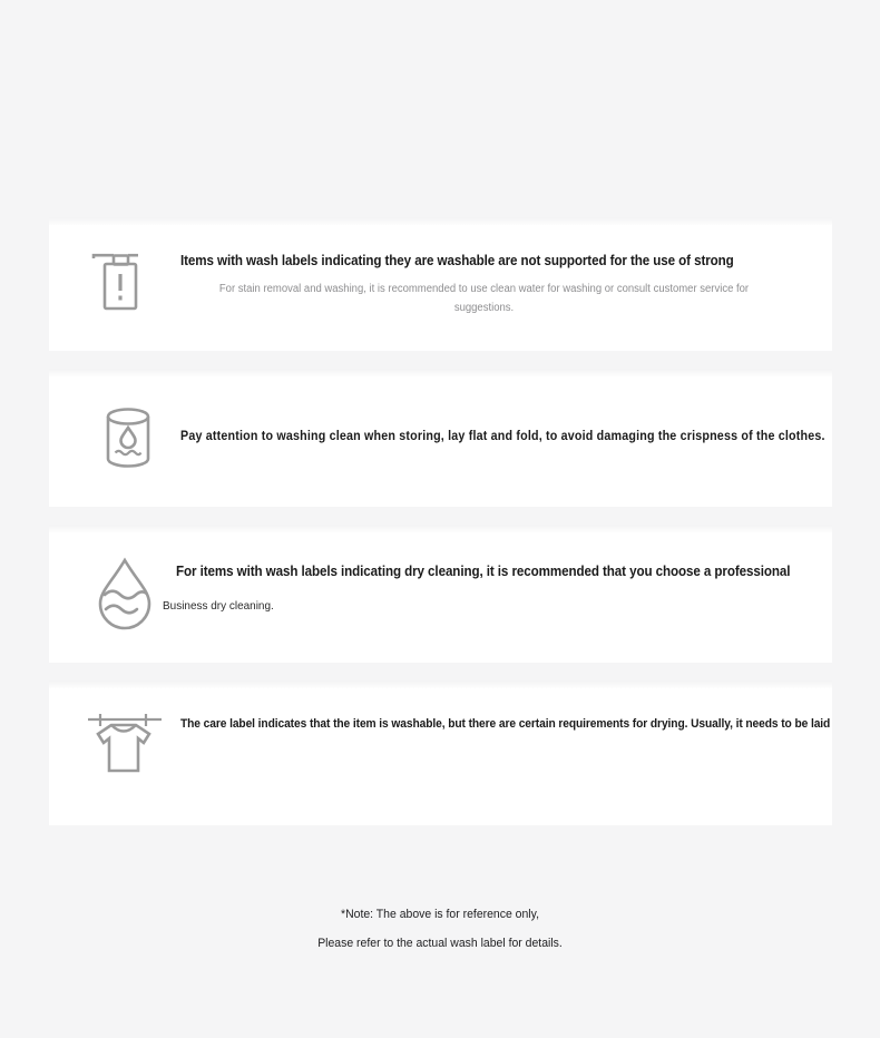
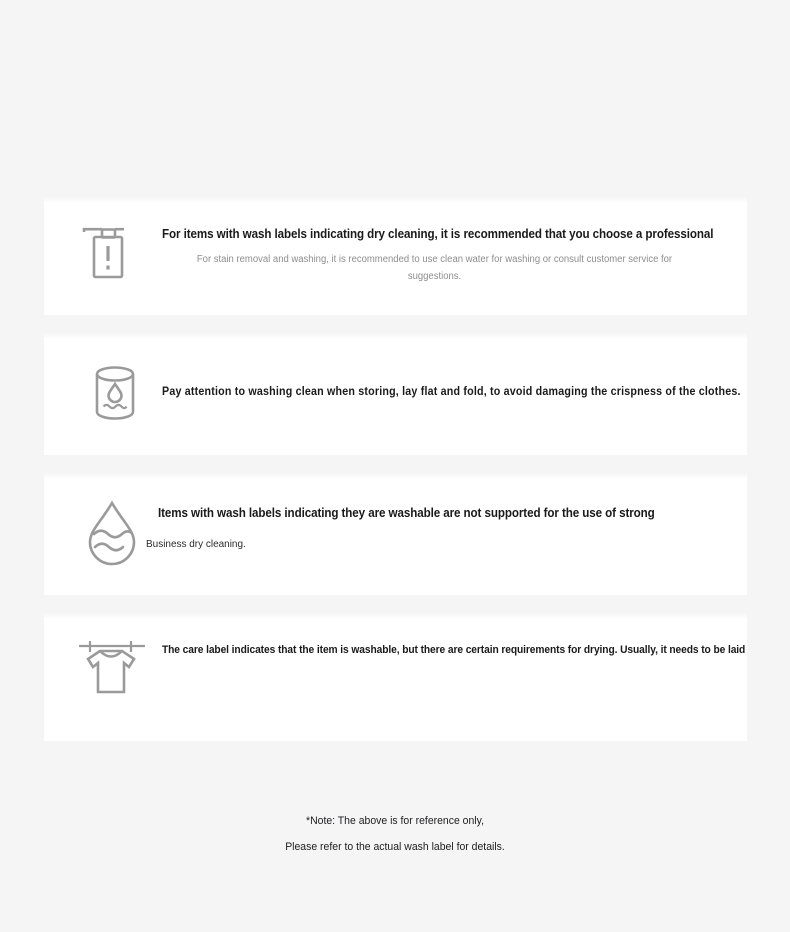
- Items with wash labels indicating they are washable are not supported for the use of strong
+ For items with wash labels indicating dry cleaning, it is recommended that you choose a professional
  For stain removal and washing, it is recommended to use clean water for washing or consult customer service for suggestions.
  Pay attention to washing clean when storing, lay flat and fold, to avoid damaging the crispness of the clothes.
- For items with wash labels indicating dry cleaning, it is recommended that you choose a professional
+ Items with wash labels indicating they are washable are not supported for the use of strong
  Business dry cleaning.
  The care label indicates that the item is washable, but there are certain requirements for drying. Usually, it needs to be laid
  *Note: The above is for reference only,
  Please refer to the actual wash label for details.
